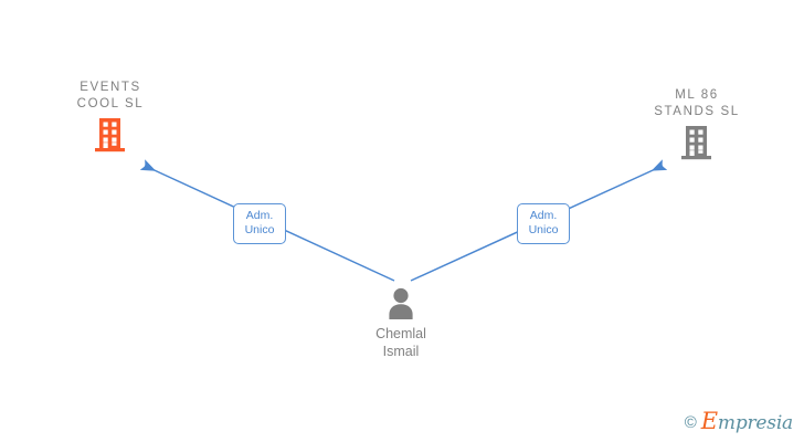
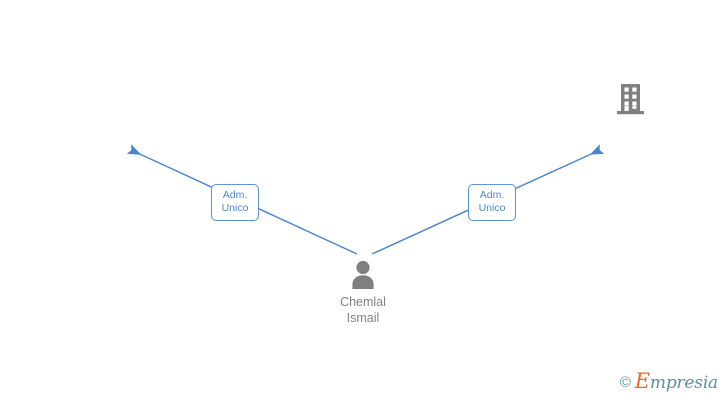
- EVENTS
- COOL SL
- ML 86
- STANDS SL
  Chemlal
  Ismail
  Adm.
  Unico
  Adm.
  Unico
  ©
  Empresia
